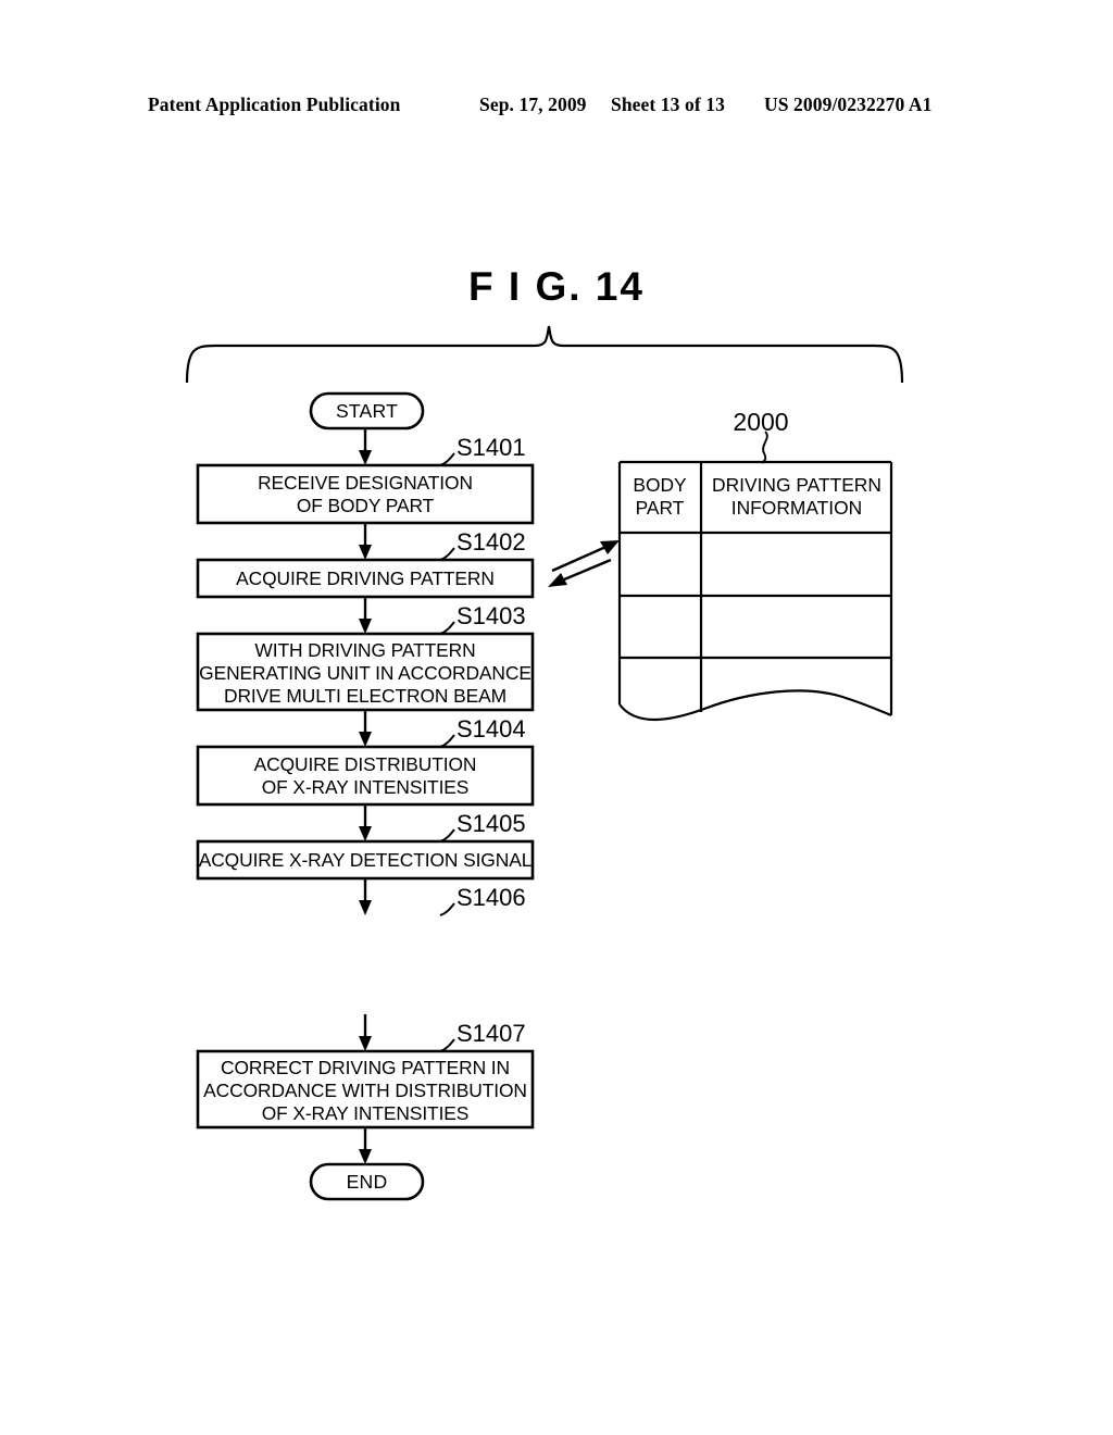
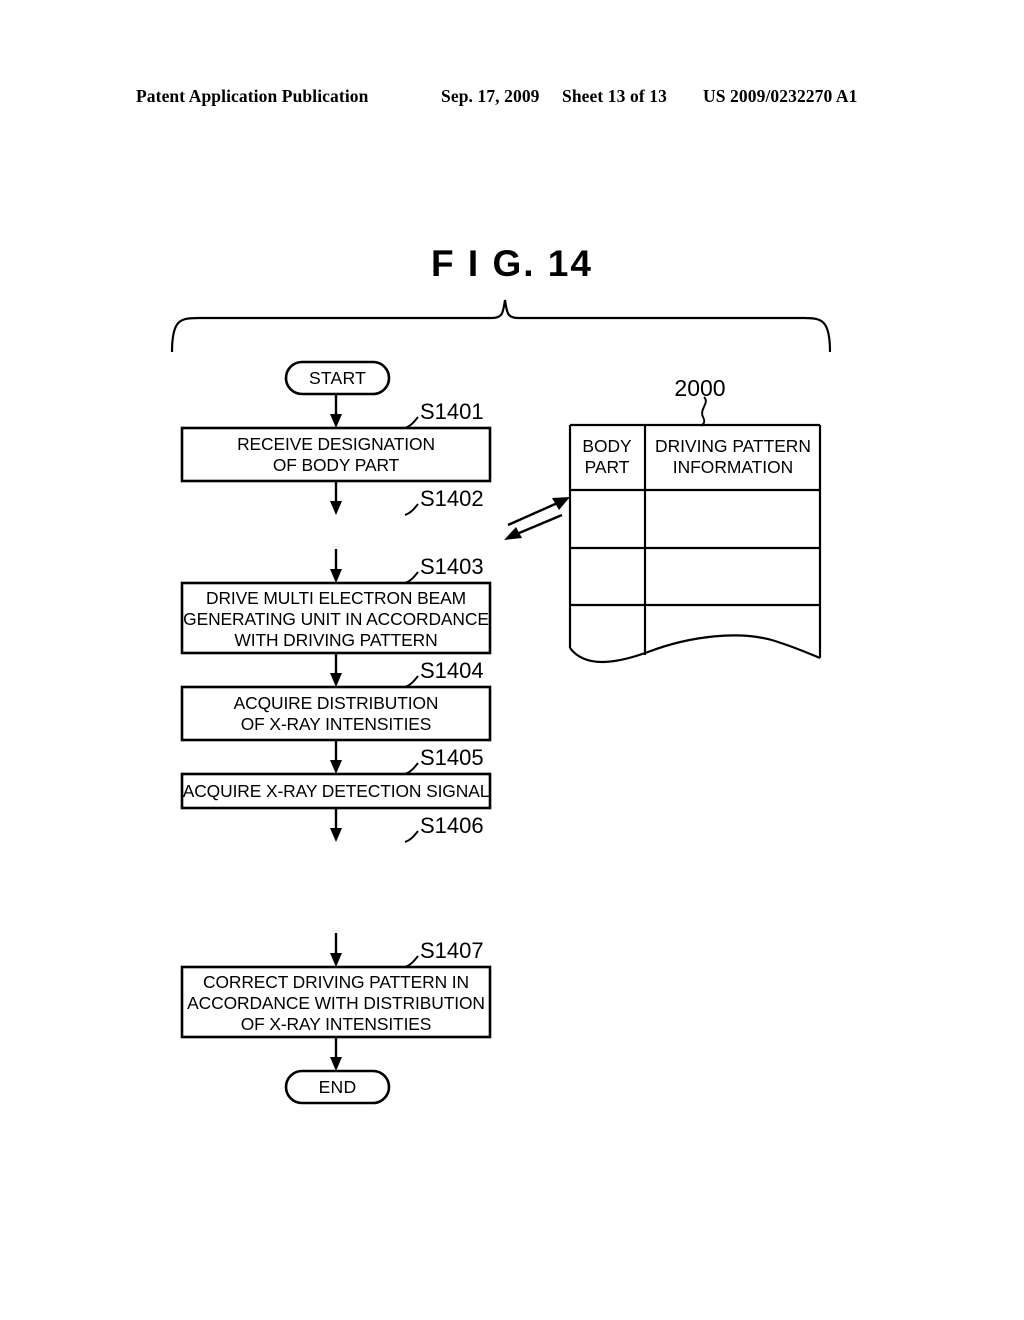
  Patent Application Publication
  Sep. 17, 2009
  Sheet 13 of 13
  US 2009/0232270 A1
  F I G. 14
  START
  RECEIVE DESIGNATION
  OF BODY PART
  S1401
- ACQUIRE DRIVING PATTERN
  S1402
- WITH DRIVING PATTERN
+ DRIVE MULTI ELECTRON BEAM
  GENERATING UNIT IN ACCORDANCE
- DRIVE MULTI ELECTRON BEAM
+ WITH DRIVING PATTERN
  S1403
  ACQUIRE DISTRIBUTION
  OF X-RAY INTENSITIES
  S1404
  ACQUIRE X-RAY DETECTION SIGNAL
  S1405
  S1406
  CORRECT DRIVING PATTERN IN
  ACCORDANCE WITH DISTRIBUTION
  OF X-RAY INTENSITIES
  S1407
  END
  BODY
  PART
  DRIVING PATTERN
  INFORMATION
  2000
